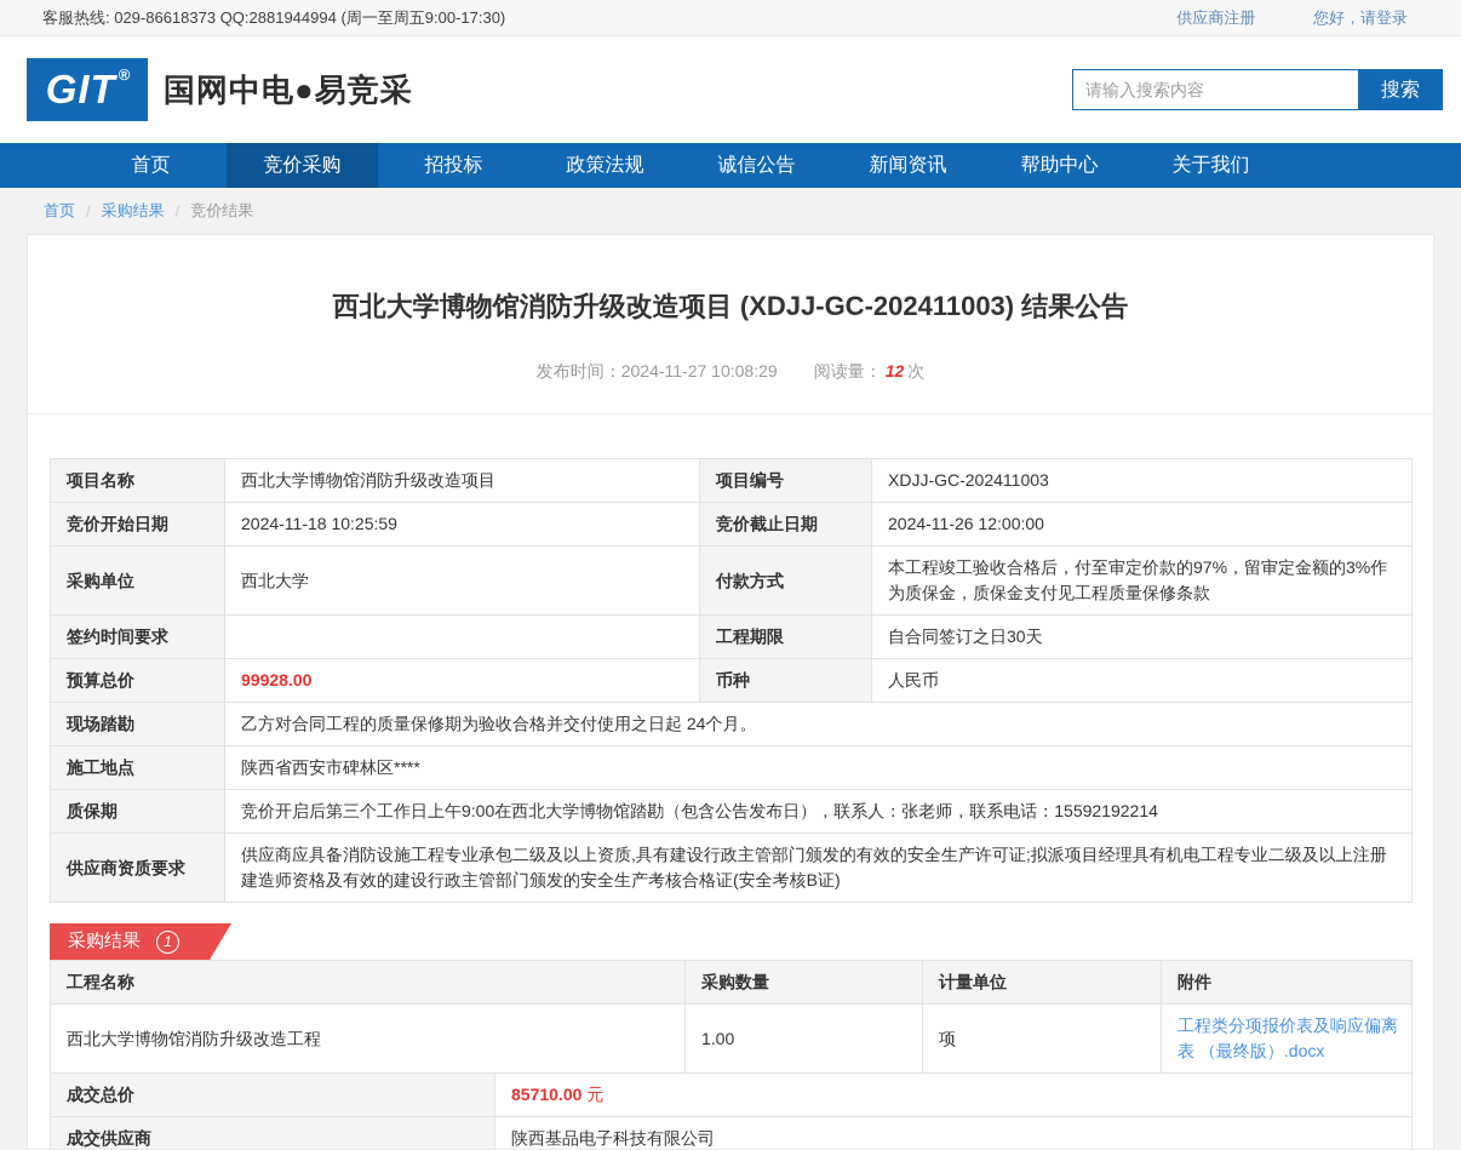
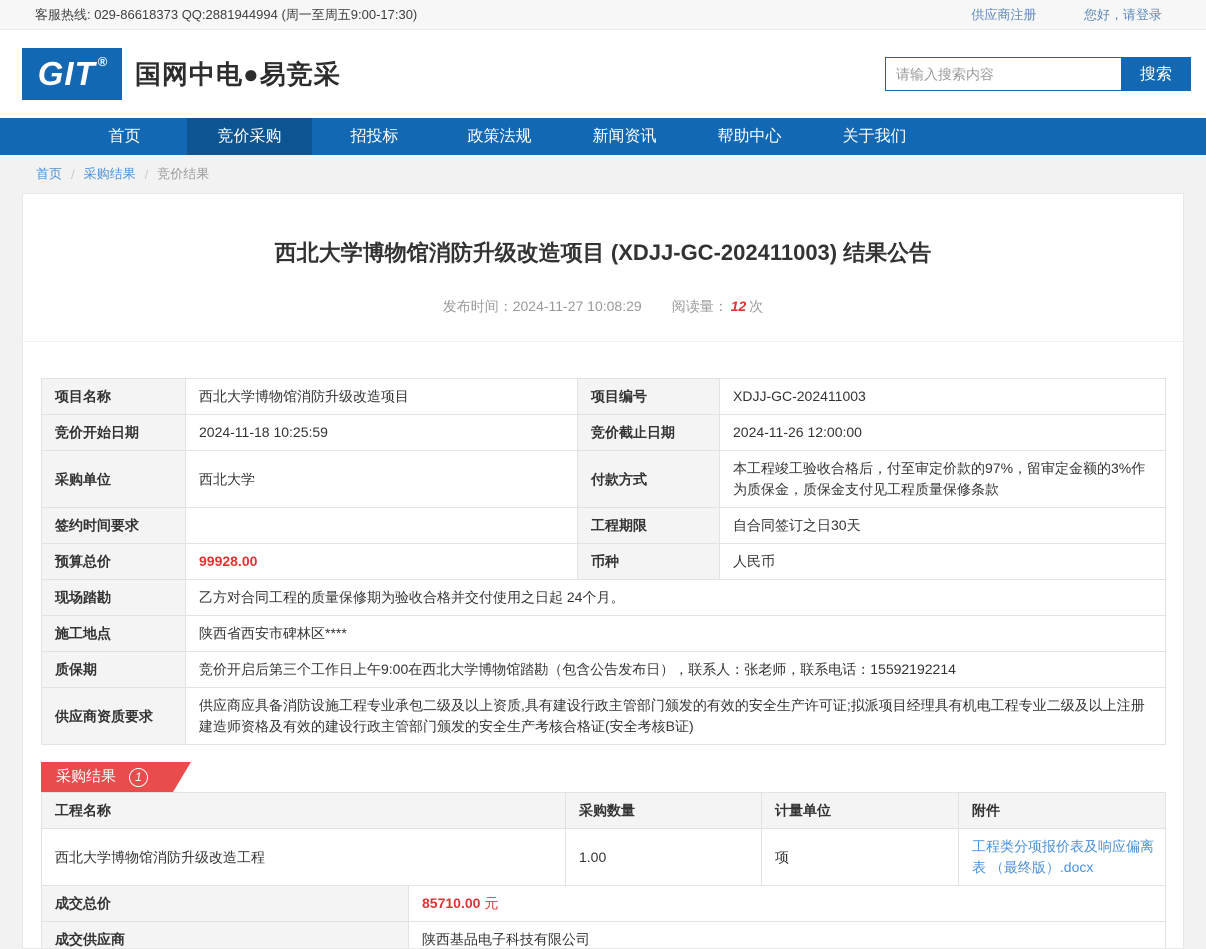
  客服热线: 029-86618373 QQ:2881944994 (周一至周五9:00-17:30)
  供应商注册 您好，请登录
  GIT
  ®
  国网中电●易竞采
  请输入搜索内容
  搜索
  首页
  竞价采购
  招投标
  政策法规
- 诚信公告
  新闻资讯
  帮助中心
  关于我们
  首页
  /
  采购结果
  /
  竞价结果
  西北大学博物馆消防升级改造项目 (XDJJ-GC-202411003) 结果公告
  发布时间：2024-11-27 10:08:29 阅读量： 12 次
  项目名称	西北大学博物馆消防升级改造项目	项目编号	XDJJ-GC-202411003
  竞价开始日期	2024-11-18 10:25:59	竞价截止日期	2024-11-26 12:00:00
  采购单位	西北大学	付款方式	本工程竣工验收合格后，付至审定价款的97%，留审定金额的3%作为质保金，质保金支付见工程质量保修条款
  签约时间要求		工程期限	自合同签订之日30天
  预算总价	99928.00	币种	人民币
  现场踏勘	乙方对合同工程的质量保修期为验收合格并交付使用之日起 24个月。
  施工地点	陕西省西安市碑林区****
  质保期	竞价开启后第三个工作日上午9:00在西北大学博物馆踏勘（包含公告发布日），联系人：张老师，联系电话：15592192214
  供应商资质要求	供应商应具备消防设施工程专业承包二级及以上资质,具有建设行政主管部门颁发的有效的安全生产许可证;拟派项目经理具有机电工程专业二级及以上注册建造师资格及有效的建设行政主管部门颁发的安全生产考核合格证(安全考核B证)
  采购结果
  1
  工程名称	采购数量	计量单位	附件
  西北大学博物馆消防升级改造工程	1.00	项	工程类分项报价表及响应偏离表 （最终版）.docx
  成交总价	85710.00 元
  成交供应商	陕西基品电子科技有限公司
